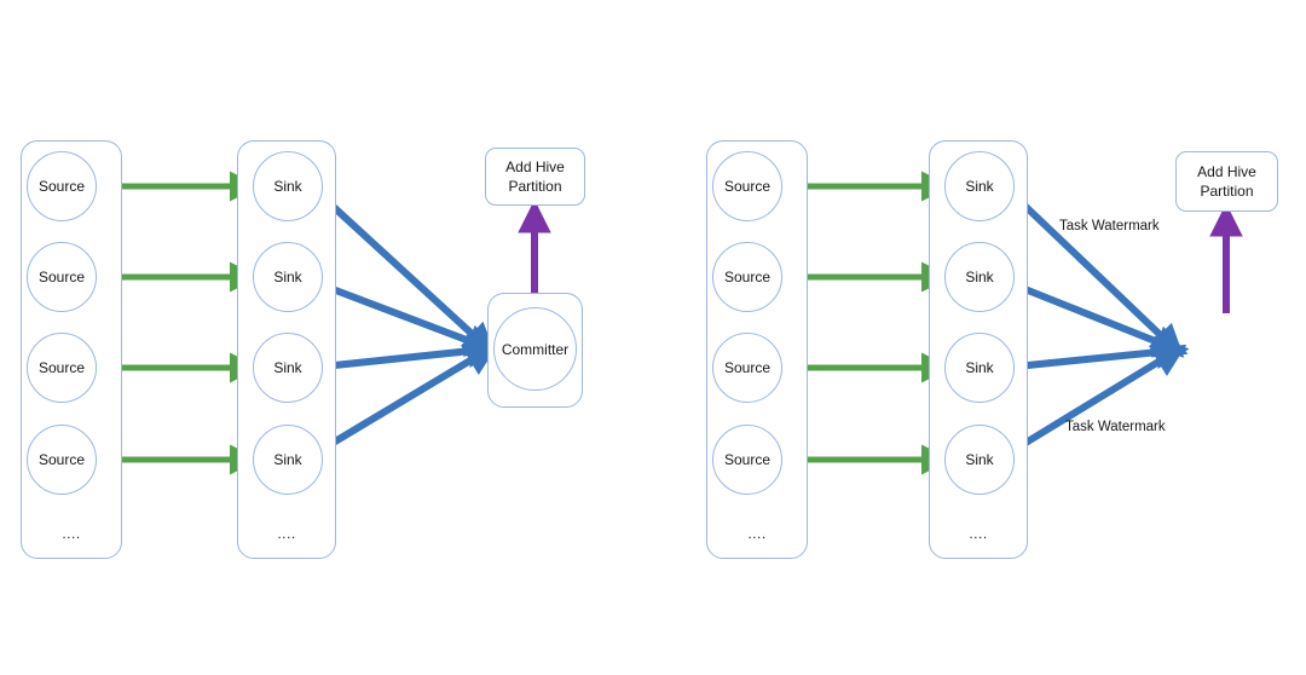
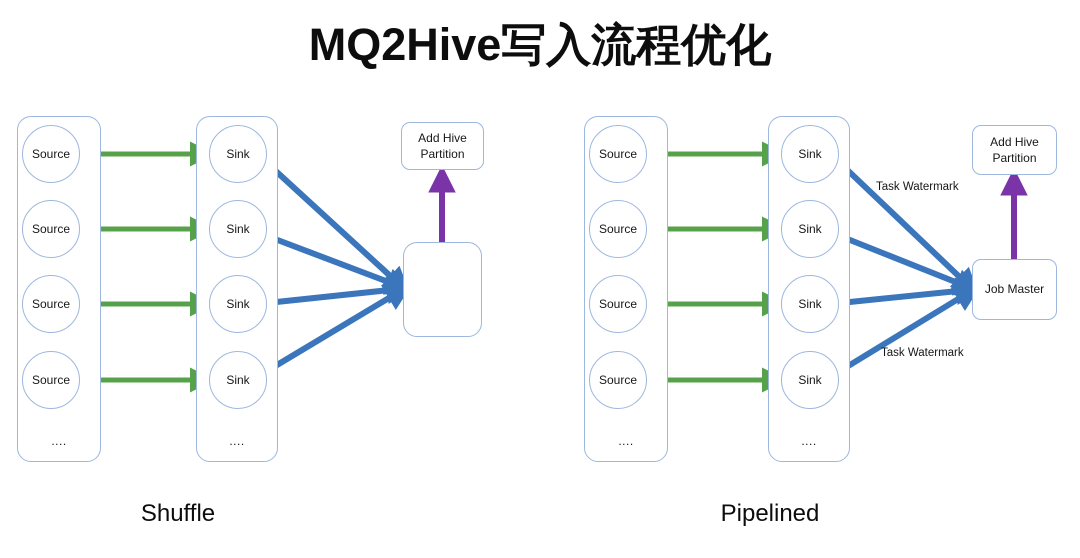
+ MQ2Hive写入流程优化
  Source
  Source
  Source
  Source
  ....
  Sink
  Sink
  Sink
  Sink
  ....
- Committer
  Add Hive
  Partition
+ Shuffle
  Source
  Source
  Source
  Source
  ....
  Sink
  Sink
  Sink
  Sink
  ....
  Task Watermark
  Task Watermark
+ Job Master
  Add Hive
  Partition
+ Pipelined
